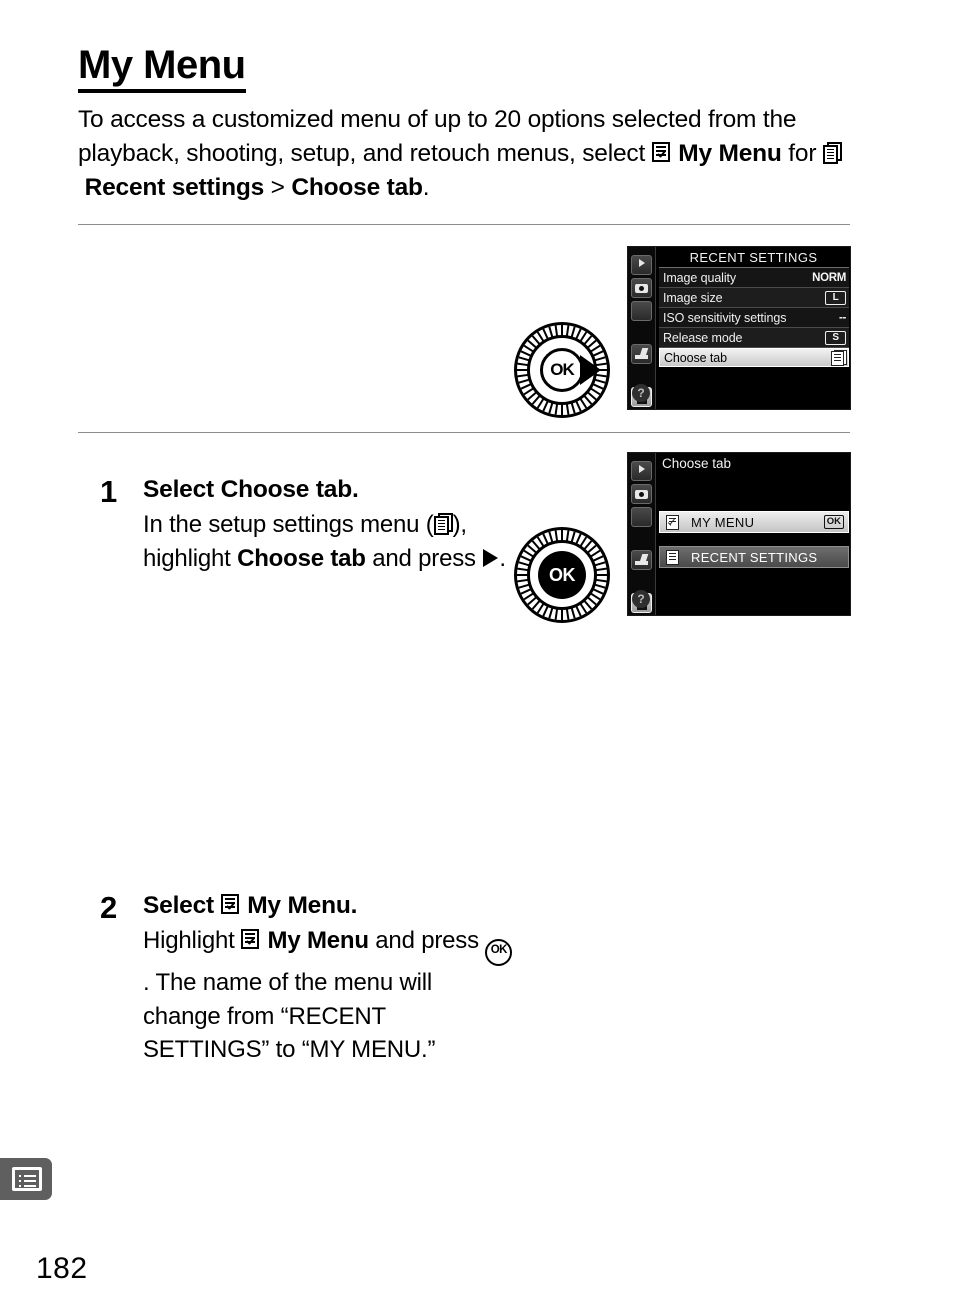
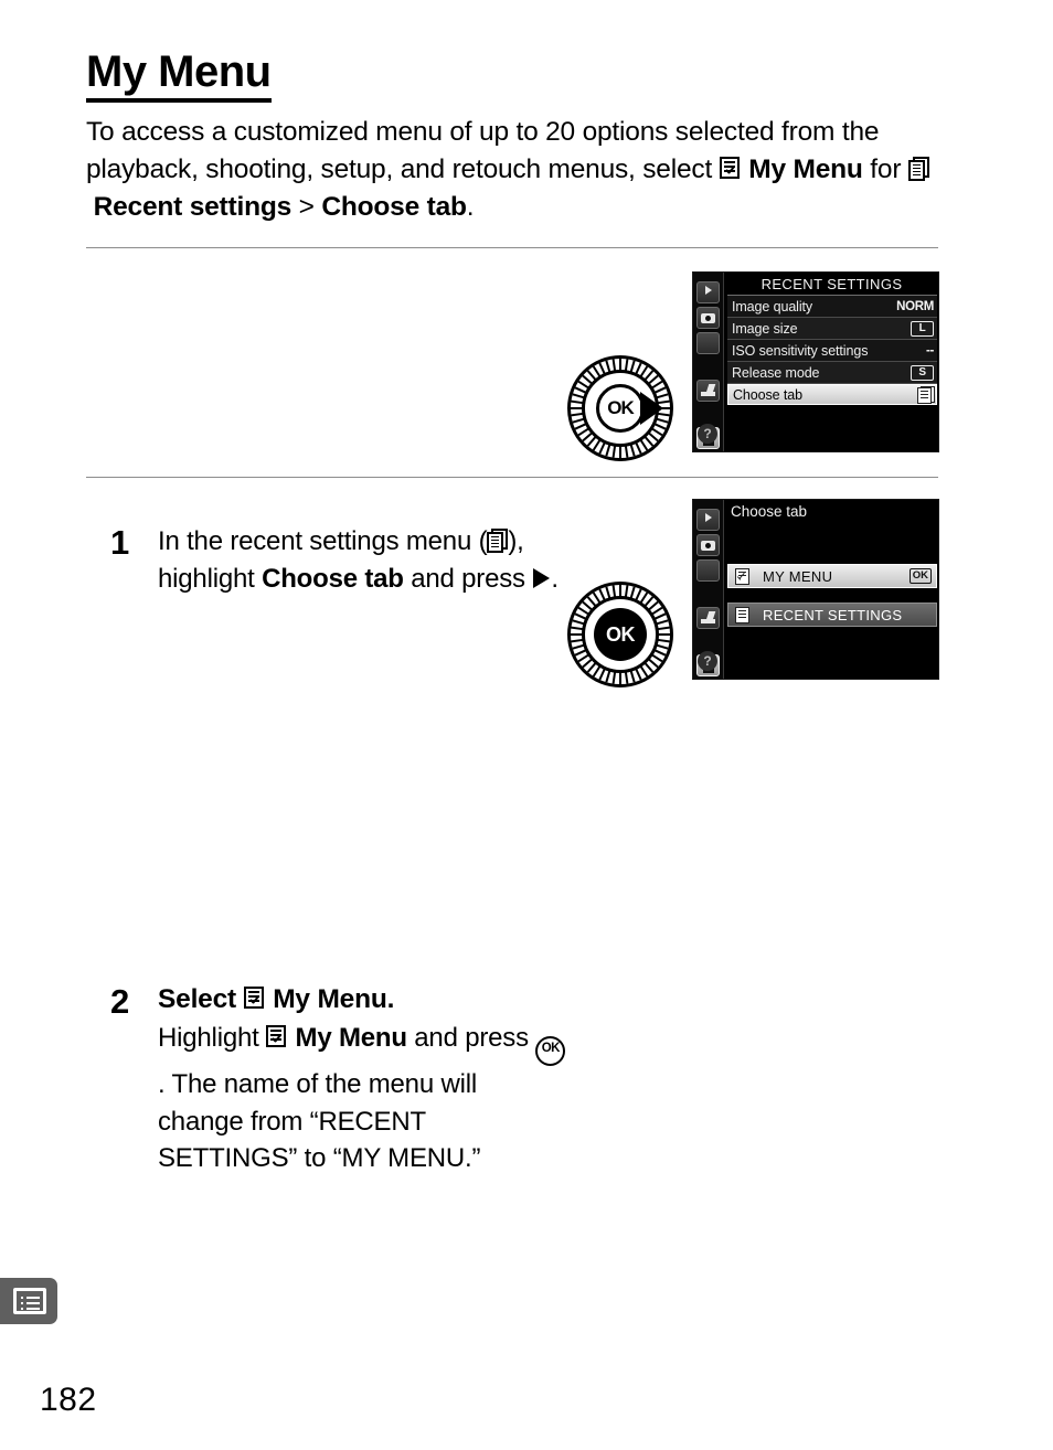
  My Menu
  To access a customized menu of up to 20 options selected from the playback, shooting, setup, and retouch menus, select My Menu for Recent settings > Choose tab.
  1
- Select Choose tab.
- In the setup settings menu ( ), highlight Choose tab and press .
+ In the recent settings menu ( ), highlight Choose tab and press .
  OK
  ?
  RECENT SETTINGS
  Image quality
  NORM
  Image size
  L
  ISO sensitivity settings
  --
  Release mode
  S
  Choose tab
  2
  Select My Menu.
  Highlight My Menu and press OK. The name of the menu will change from “RECENT SETTINGS” to “MY MENU.”
  OK
  ?
  Choose tab
  MY MENU
  OK
  RECENT SETTINGS
  182
